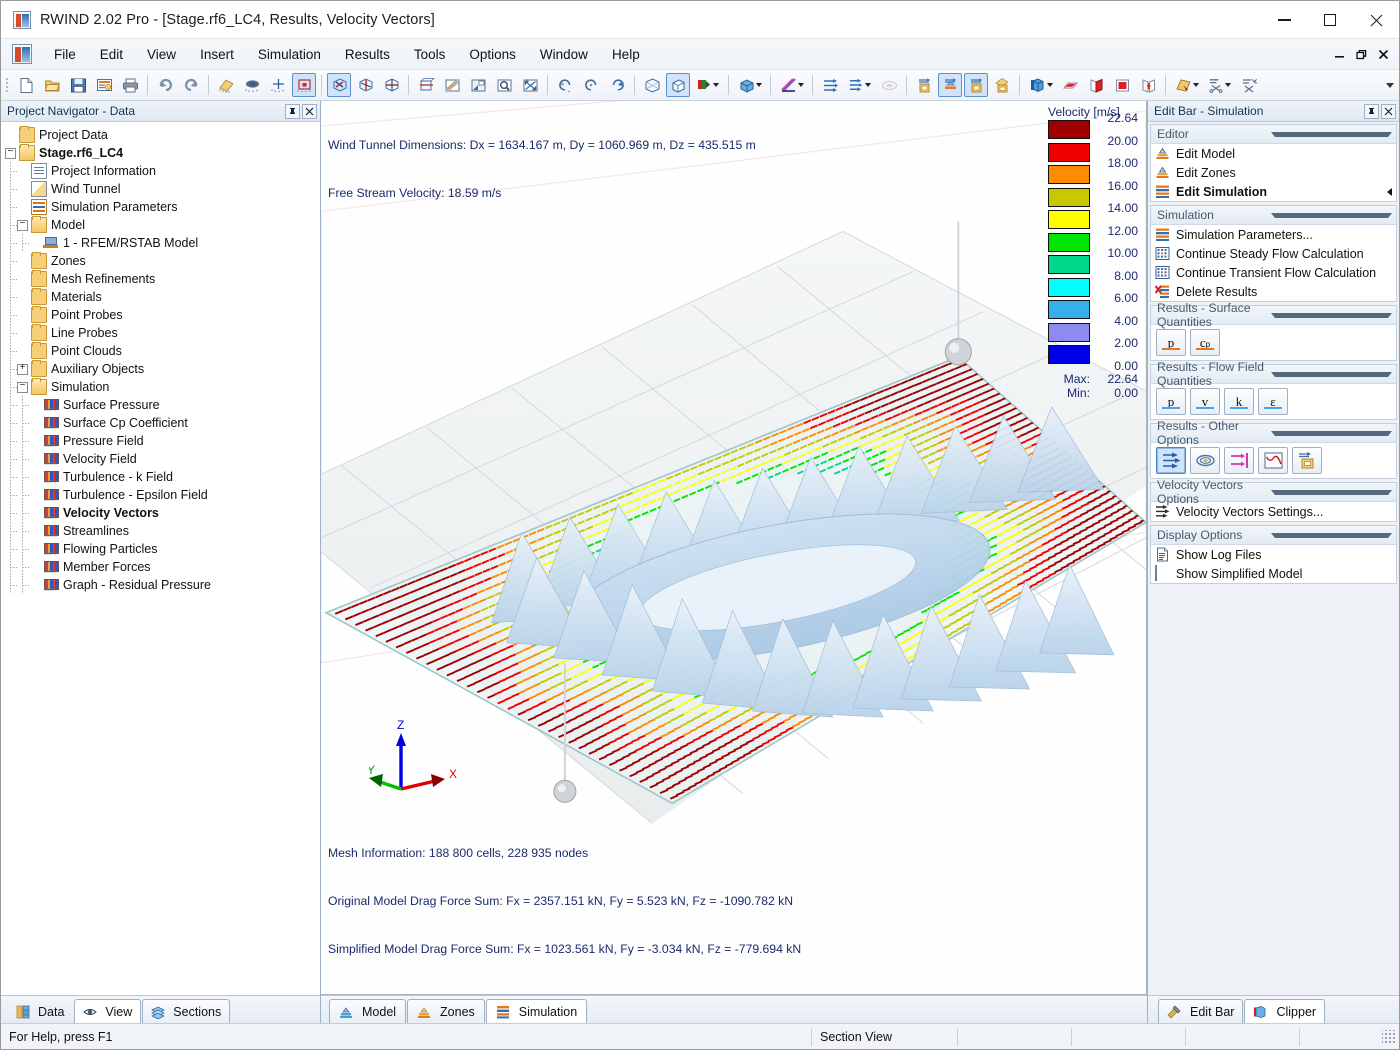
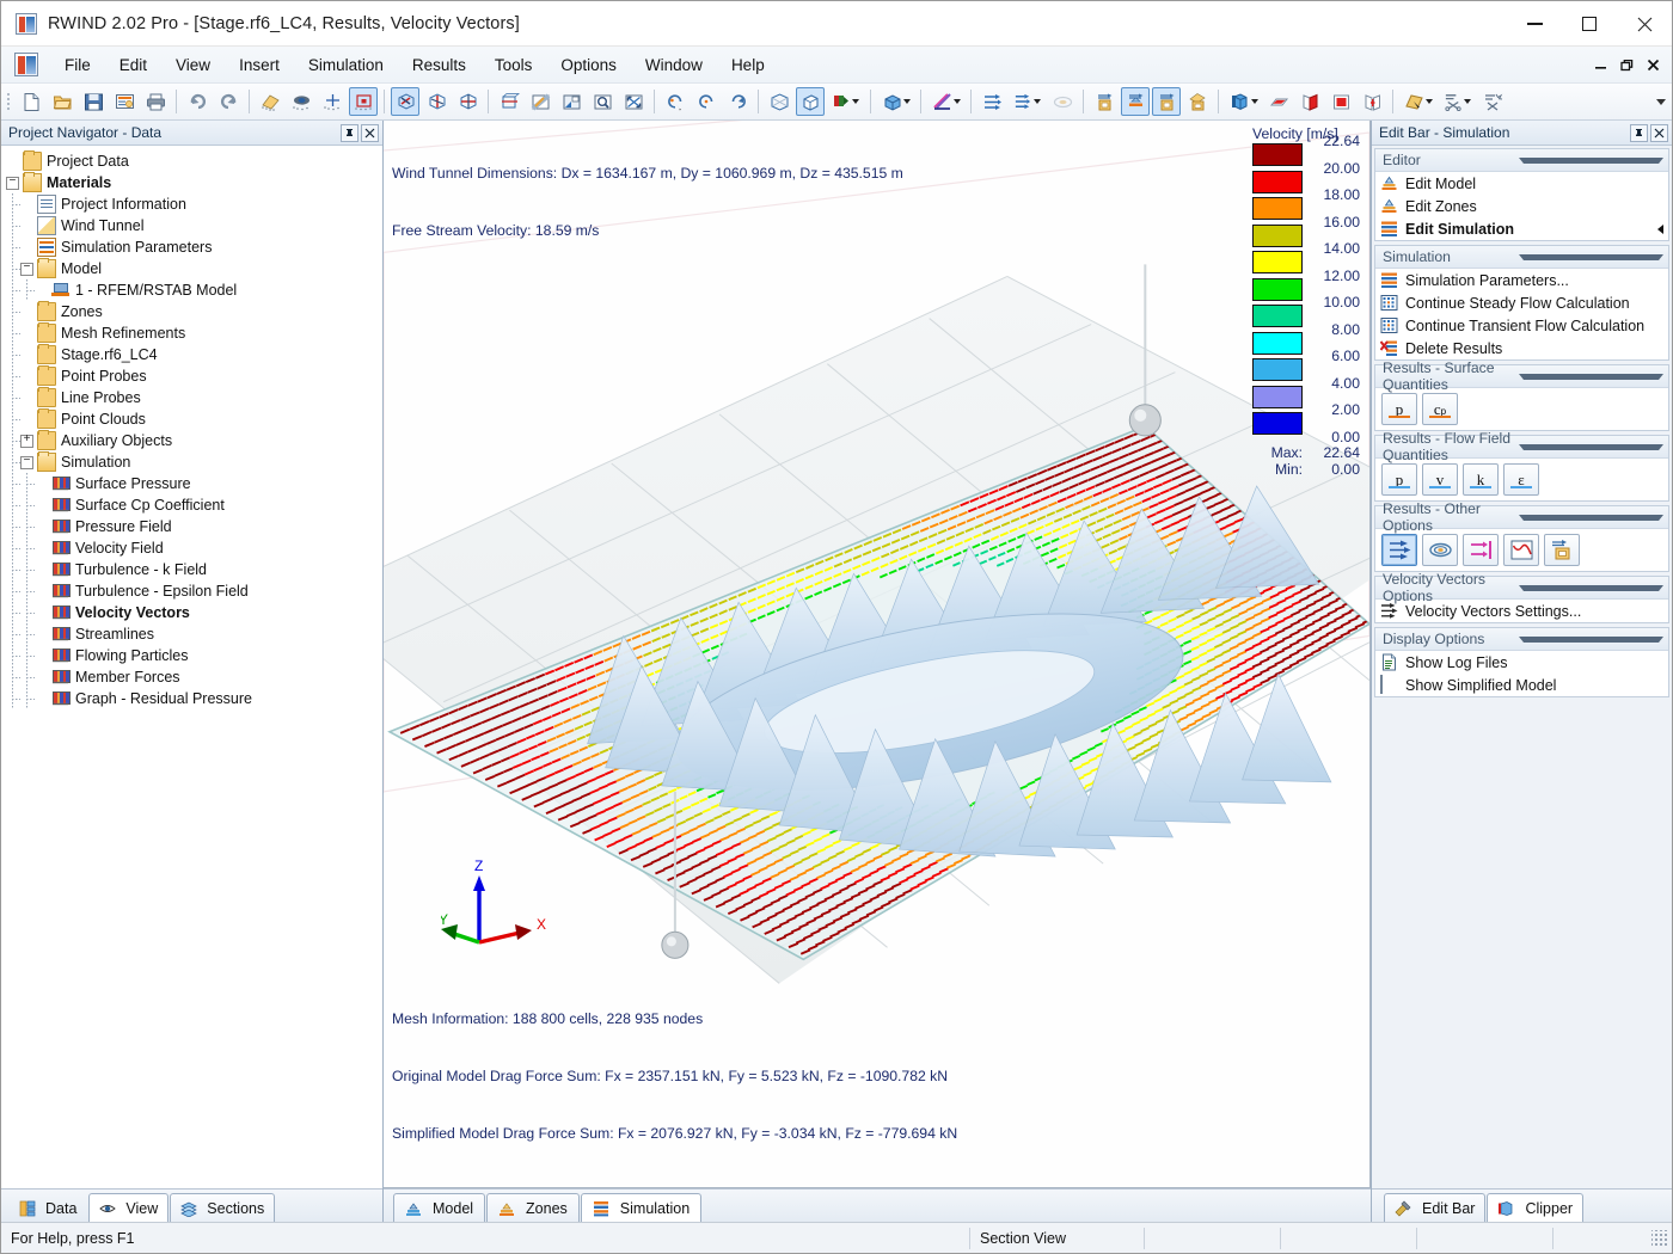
  RWIND 2.02 Pro - [Stage.rf6_LC4, Results, Velocity Vectors]
  File
  Edit
  View
  Insert
  Simulation
  Results
  Tools
  Options
  Window
  Help
  Project Navigator - Data
  Project Data
  −
- Stage.rf6_LC4
+ Materials
  Project Information
  Wind Tunnel
  Simulation Parameters
  −
  Model
  1 - RFEM/RSTAB Model
  Zones
  Mesh Refinements
- Materials
+ Stage.rf6_LC4
  Point Probes
  Line Probes
  Point Clouds
  +
  Auxiliary Objects
  −
  Simulation
  Surface Pressure
  Surface Cp Coefficient
  Pressure Field
  Velocity Field
  Turbulence - k Field
  Turbulence - Epsilon Field
  Velocity Vectors
  Streamlines
  Flowing Particles
  Member Forces
  Graph - Residual Pressure
  Data
  View
  Sections
  Wind Tunnel Dimensions: Dx = 1634.167 m, Dy = 1060.969 m, Dz = 435.515 m
  Free Stream Velocity: 18.59 m/s
  Mesh Information: 188 800 cells, 228 935 nodes
  Original Model Drag Force Sum: Fx = 2357.151 kN, Fy = 5.523 kN, Fz = -1090.782 kN
- Simplified Model Drag Force Sum: Fx = 1023.561 kN, Fy = -3.034 kN, Fz = -779.694 kN
+ Simplified Model Drag Force Sum: Fx = 2076.927 kN, Fy = -3.034 kN, Fz = -779.694 kN
  Velocity [m/s]
  22.64
  20.00
  18.00
  16.00
  14.00
  12.00
  10.00
  8.00
  6.00
  4.00
  2.00
  0.00
  Max:
  22.64
  Min:
  0.00
  Z
  X
  Y
  Model
  Zones
  Simulation
  Edit Bar - Simulation
  Editor
  Edit Model
  Edit Zones
  Edit Simulation
  Simulation
  Simulation Parameters...
  Continue Steady Flow Calculation
  Continue Transient Flow Calculation
  Delete Results
  Results - Surface Quantities
  p
  c
  p
  Results - Flow Field Quantities
  p
  v
  k
  ε
  Results - Other Options
  Velocity Vectors Options
  Velocity Vectors Settings...
  Display Options
  Show Log Files
  Show Simplified Model
  Edit Bar
  Clipper
  For Help, press F1
  Section View
